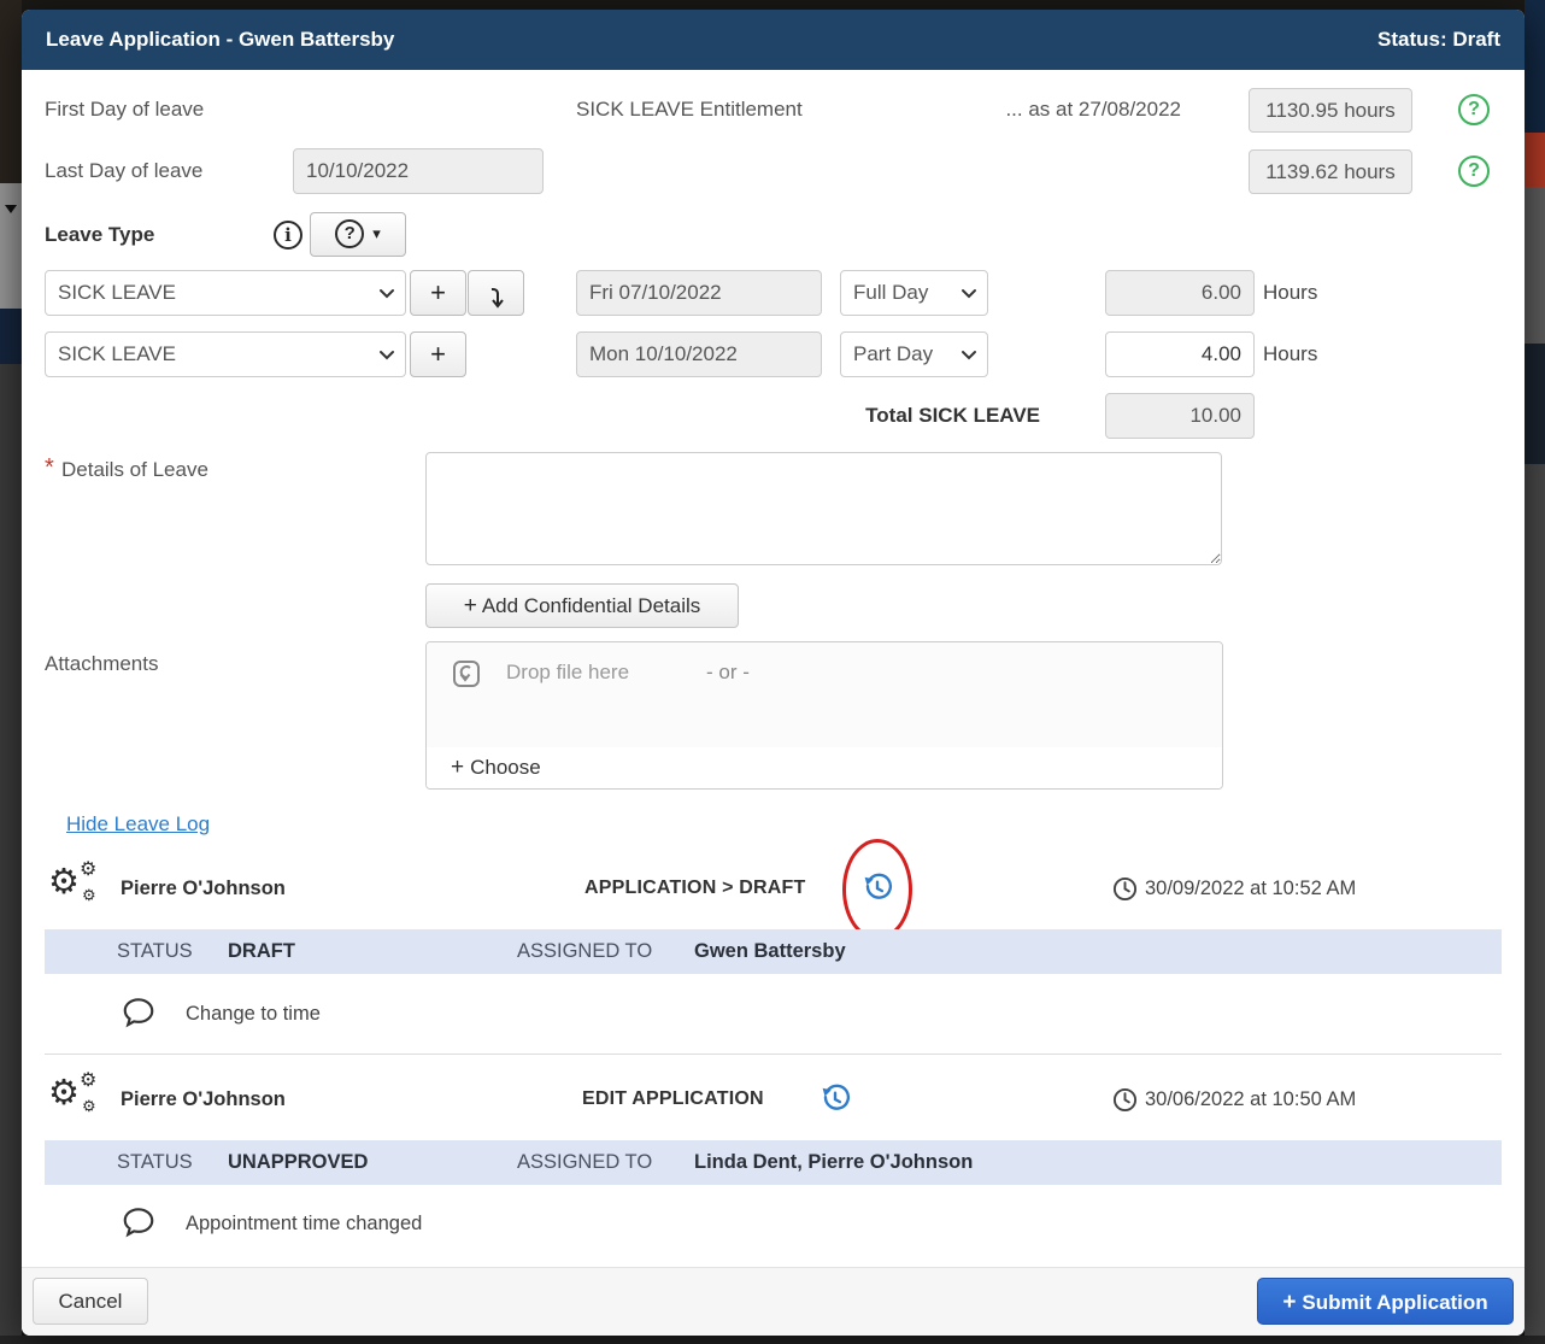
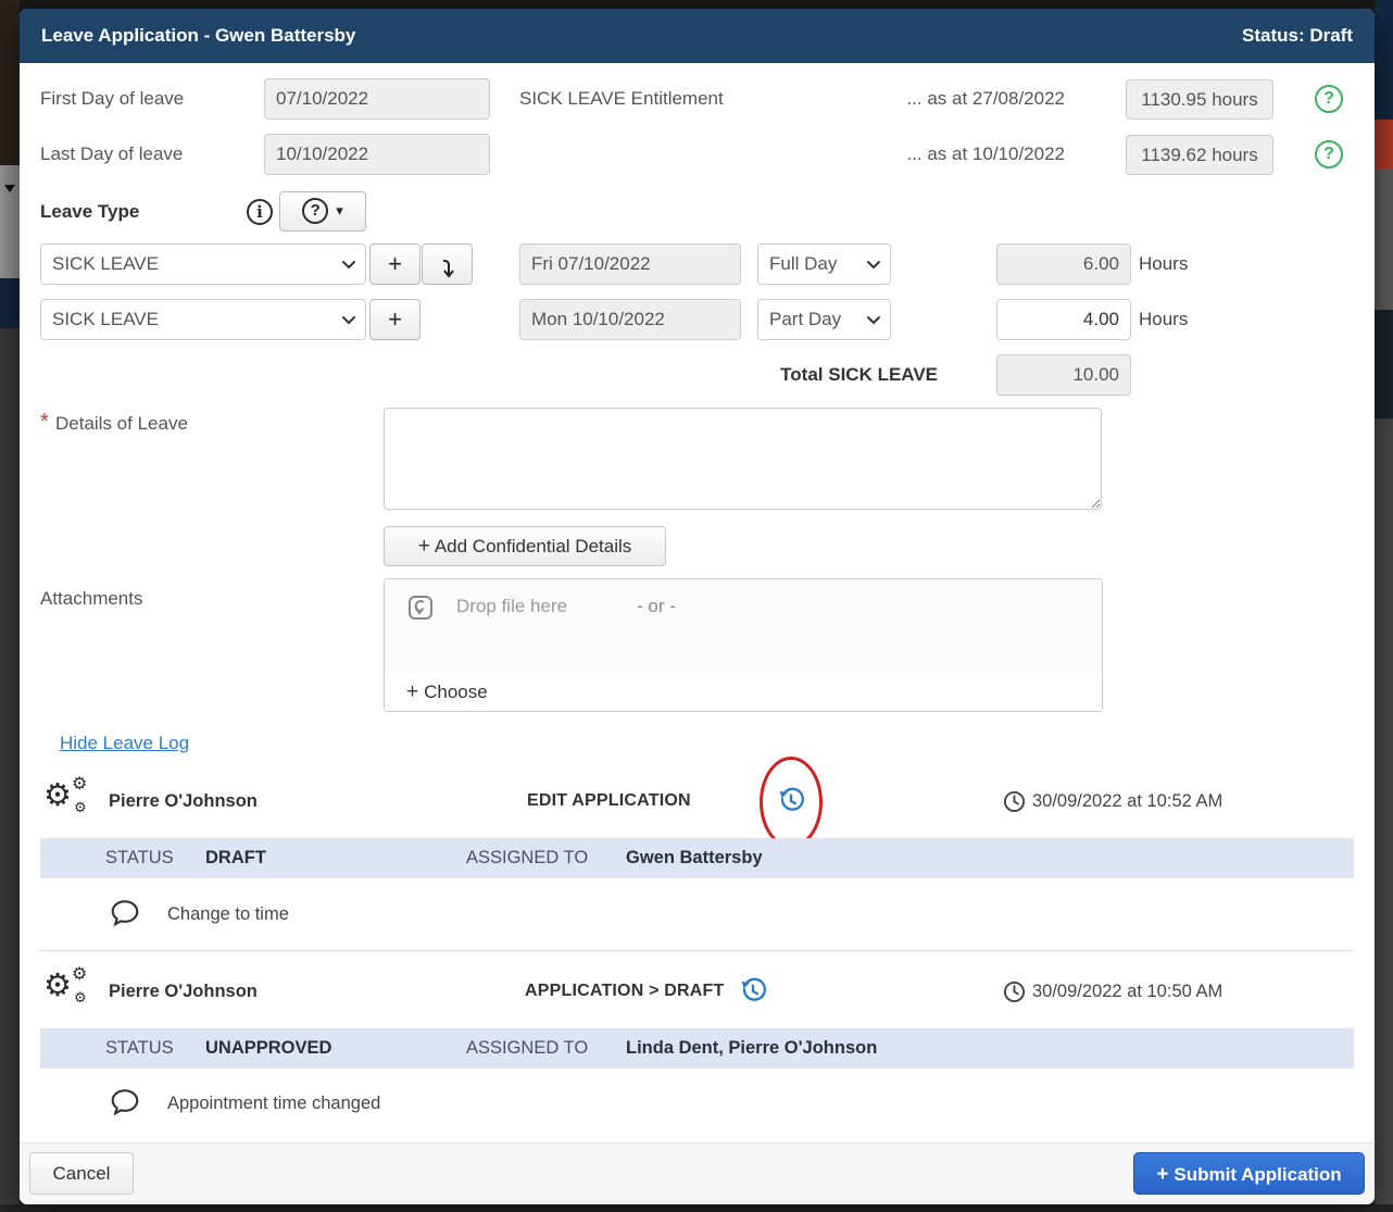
  Leave Application - Gwen Battersby
  Status: Draft
  First Day of leave
+ 07/10/2022
  SICK LEAVE Entitlement
  ... as at 27/08/2022
  1130.95 hours
  ?
  Last Day of leave
  10/10/2022
+ ... as at 10/10/2022
  1139.62 hours
  ?
  Leave Type
  i
  ? ▾
  SICK LEAVE
  +
  Fri 07/10/2022
  Full Day
  6.00
  Hours
  SICK LEAVE
  +
  Mon 10/10/2022
  Part Day
  4.00
  Hours
  Total SICK LEAVE
  10.00
  *
  Details of Leave
  + Add Confidential Details
  Attachments
  Drop file here
  - or -
  + Choose
  Hide Leave Log
  ⚙
  ⚙
  ⚙
  Pierre O'Johnson
- APPLICATION > DRAFT
+ EDIT APPLICATION
  30/09/2022 at 10:52 AM
  STATUS
  DRAFT
  ASSIGNED TO
  Gwen Battersby
  Change to time
  ⚙
  ⚙
  ⚙
  Pierre O'Johnson
- EDIT APPLICATION
+ APPLICATION > DRAFT
- 30/06/2022 at 10:50 AM
+ 30/09/2022 at 10:50 AM
  STATUS
  UNAPPROVED
  ASSIGNED TO
  Linda Dent, Pierre O'Johnson
  Appointment time changed
  Cancel
  + Submit Application
